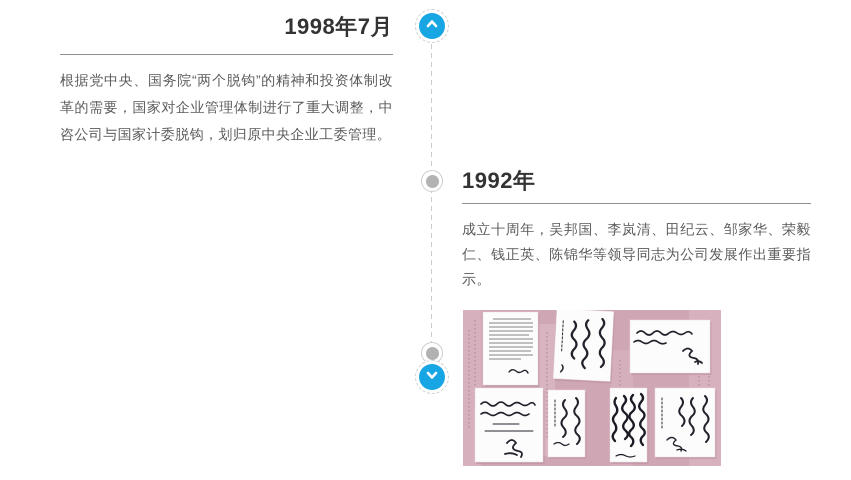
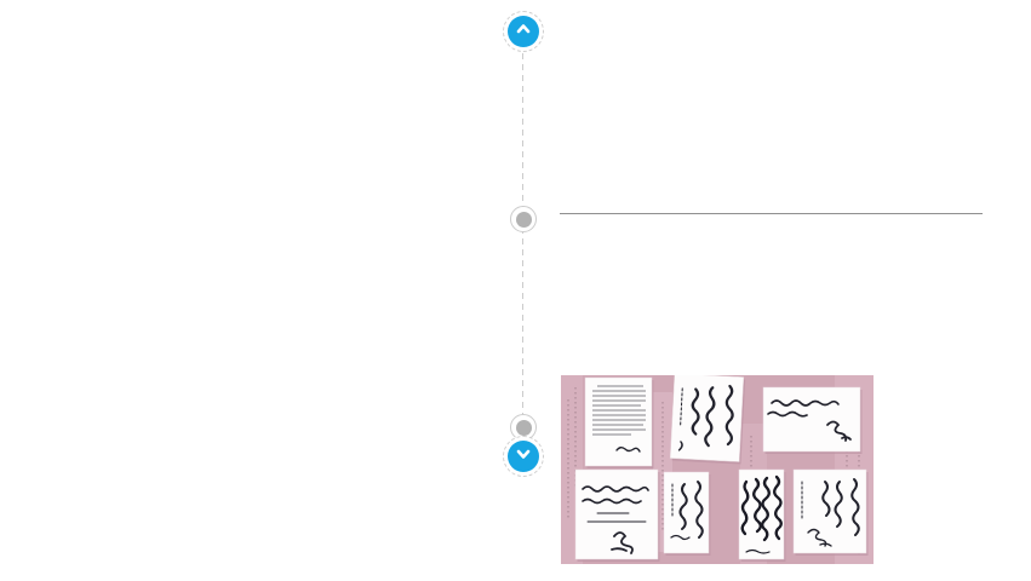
- 1998年7月
- 根据党中央、国务院“两个脱钩”的精神和投资体制改革的需要，国家对企业管理体制进行了重大调整，中咨公司与国家计委脱钩，划归原中央企业工委管理。
- 1992年
- 成立十周年，吴邦国、李岚清、田纪云、邹家华、荣毅仁、钱正英、陈锦华等领导同志为公司发展作出重要指示。
